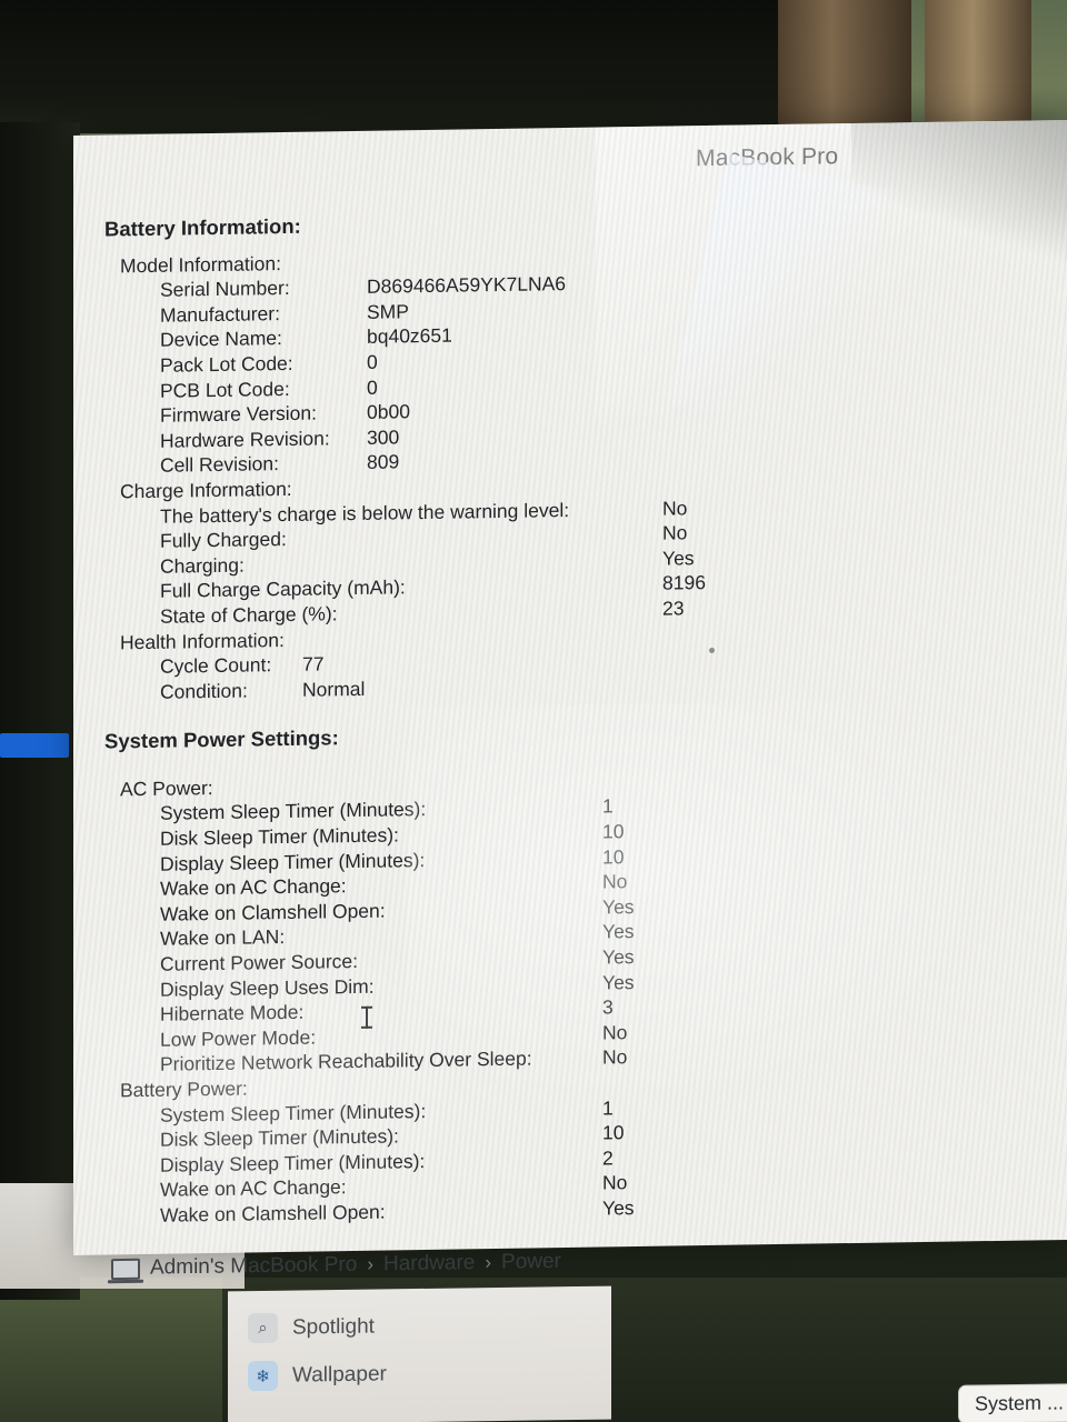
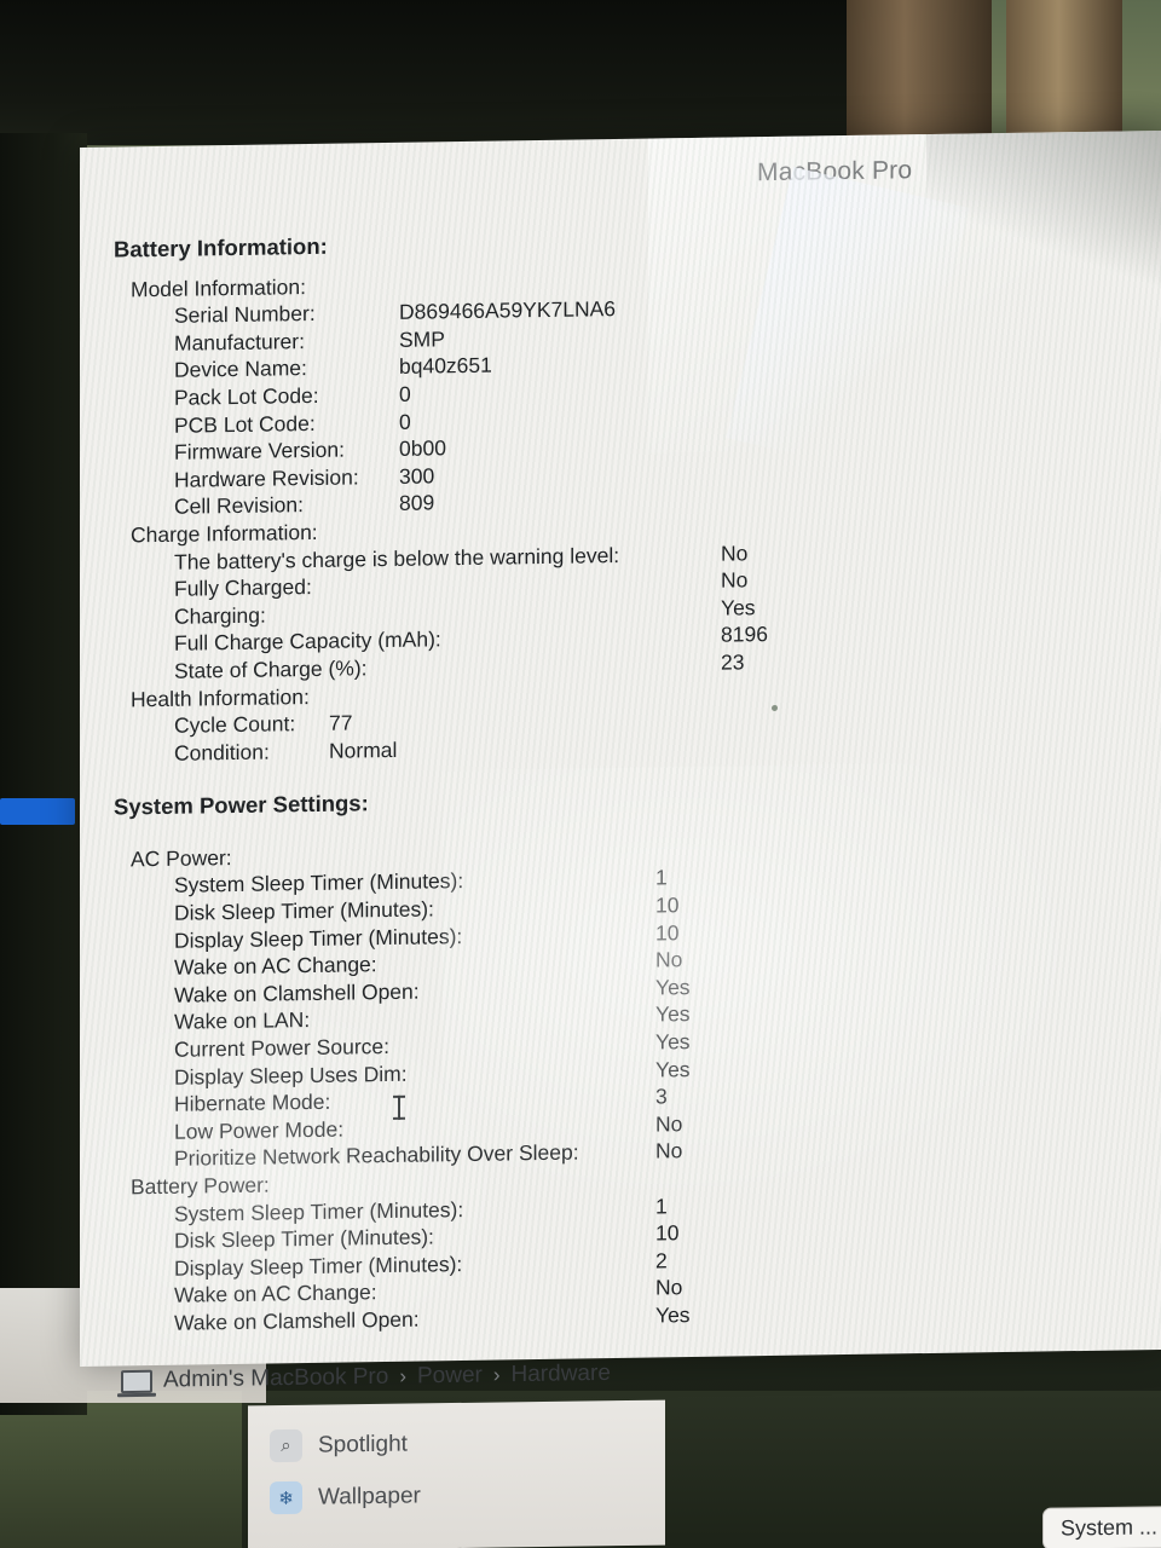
  Admin's MacBook Pro
  ›
- Hardware
+ Power
  ›
- Power
+ Hardware
  ⌕
  Spotlight
  ❄
  Wallpaper
  System ...
